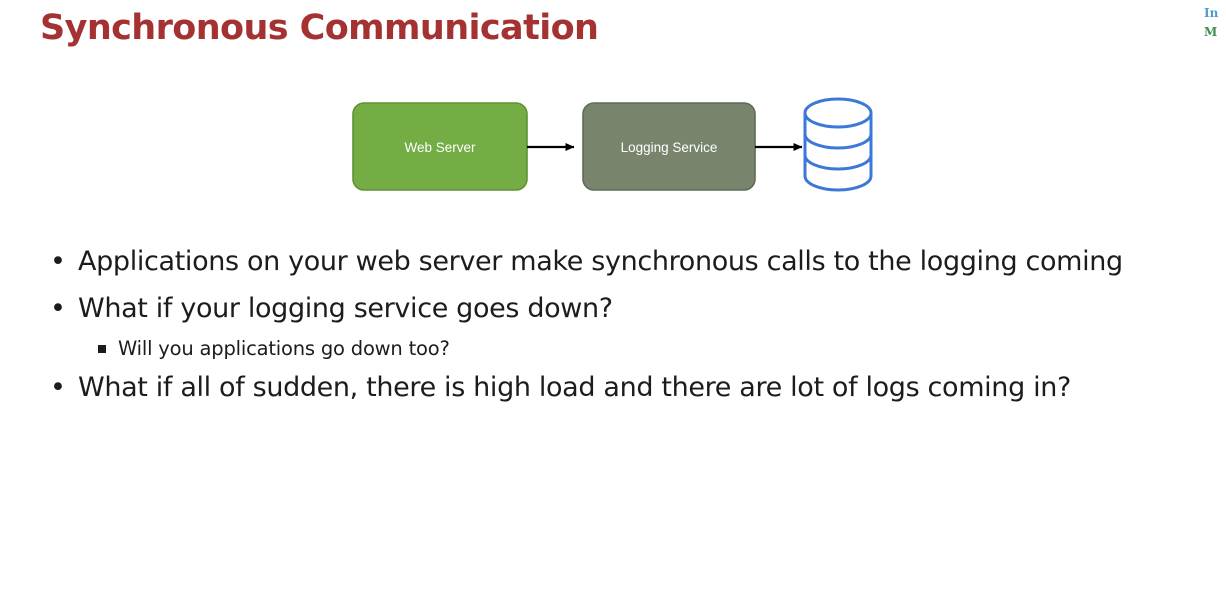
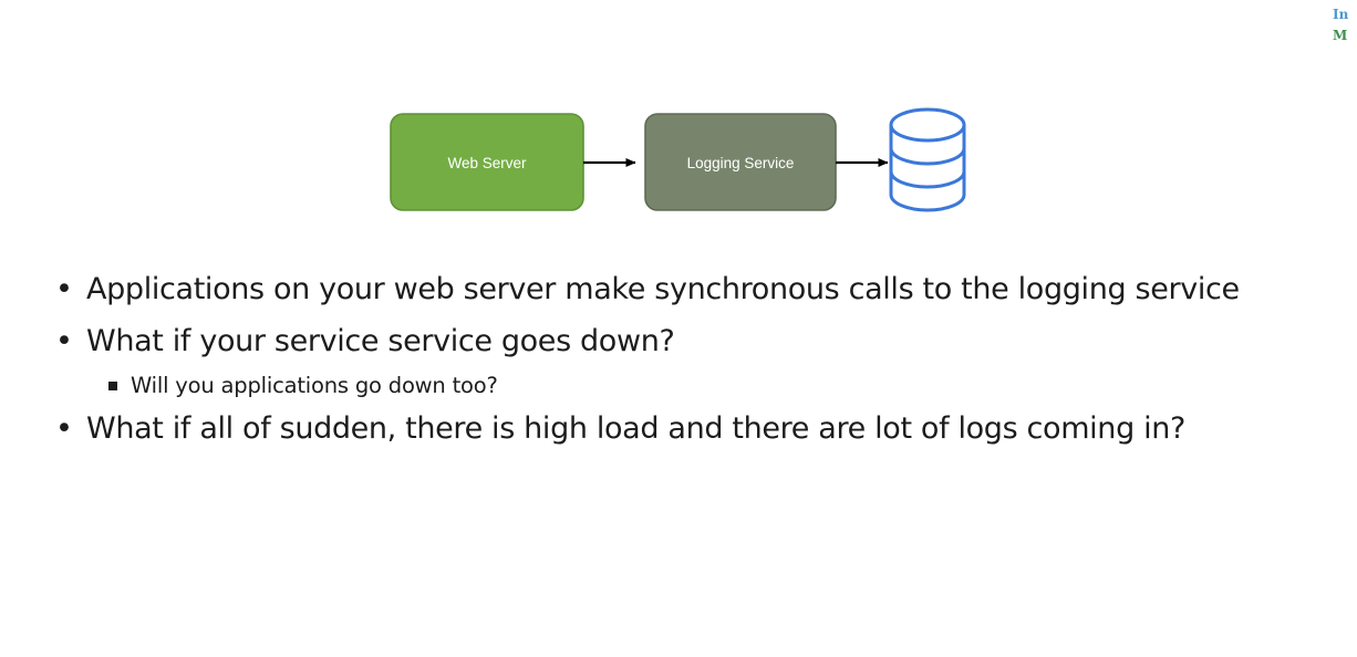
- Synchronous Communication
  In
  M
  Web Server
  Logging Service
  •
- Applications on your web server make synchronous calls to the logging coming
+ Applications on your web server make synchronous calls to the logging service
  •
- What if your logging service goes down?
+ What if your service service goes down?
  Will you applications go down too?
  •
  What if all of sudden, there is high load and there are lot of logs coming in?
